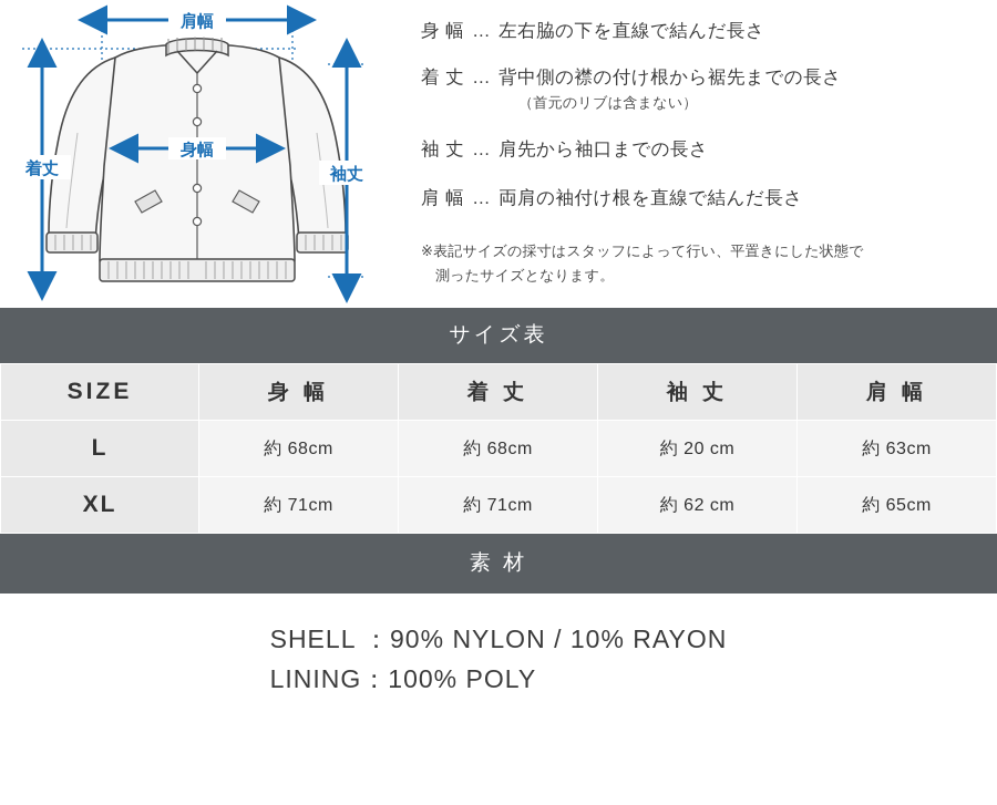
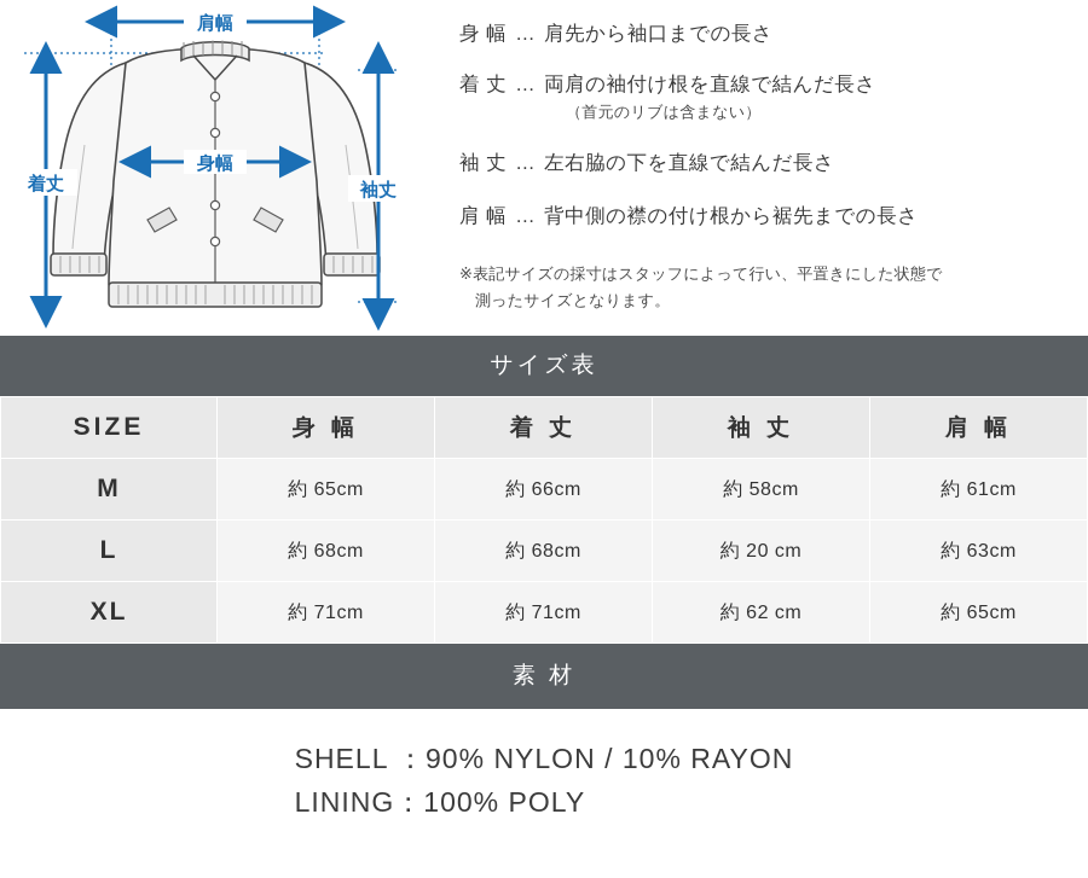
  肩幅
  身幅
  着丈
  袖丈
  身 幅
  …
- 左右脇の下を直線で結んだ長さ
+ 肩先から袖口までの長さ
  着 丈
  …
- 背中側の襟の付け根から裾先までの長さ
+ 両肩の袖付け根を直線で結んだ長さ
  （首元のリブは含まない）
  袖 丈
  …
- 肩先から袖口までの長さ
+ 左右脇の下を直線で結んだ長さ
  肩 幅
  …
- 両肩の袖付け根を直線で結んだ長さ
+ 背中側の襟の付け根から裾先までの長さ
  ※表記サイズの採寸はスタッフによって行い、平置きにした状態で
  測ったサイズとなります。
  サイズ表
  SIZE	身 幅	着 丈	袖 丈	肩 幅
+ M	約 65cm	約 66cm	約 58cm	約 61cm
  L	約 68cm	約 68cm	約 20 cm	約 63cm
  XL	約 71cm	約 71cm	約 62 cm	約 65cm
  素 材
  SHELL ：90% NYLON / 10% RAYON
  LINING：100% POLY
